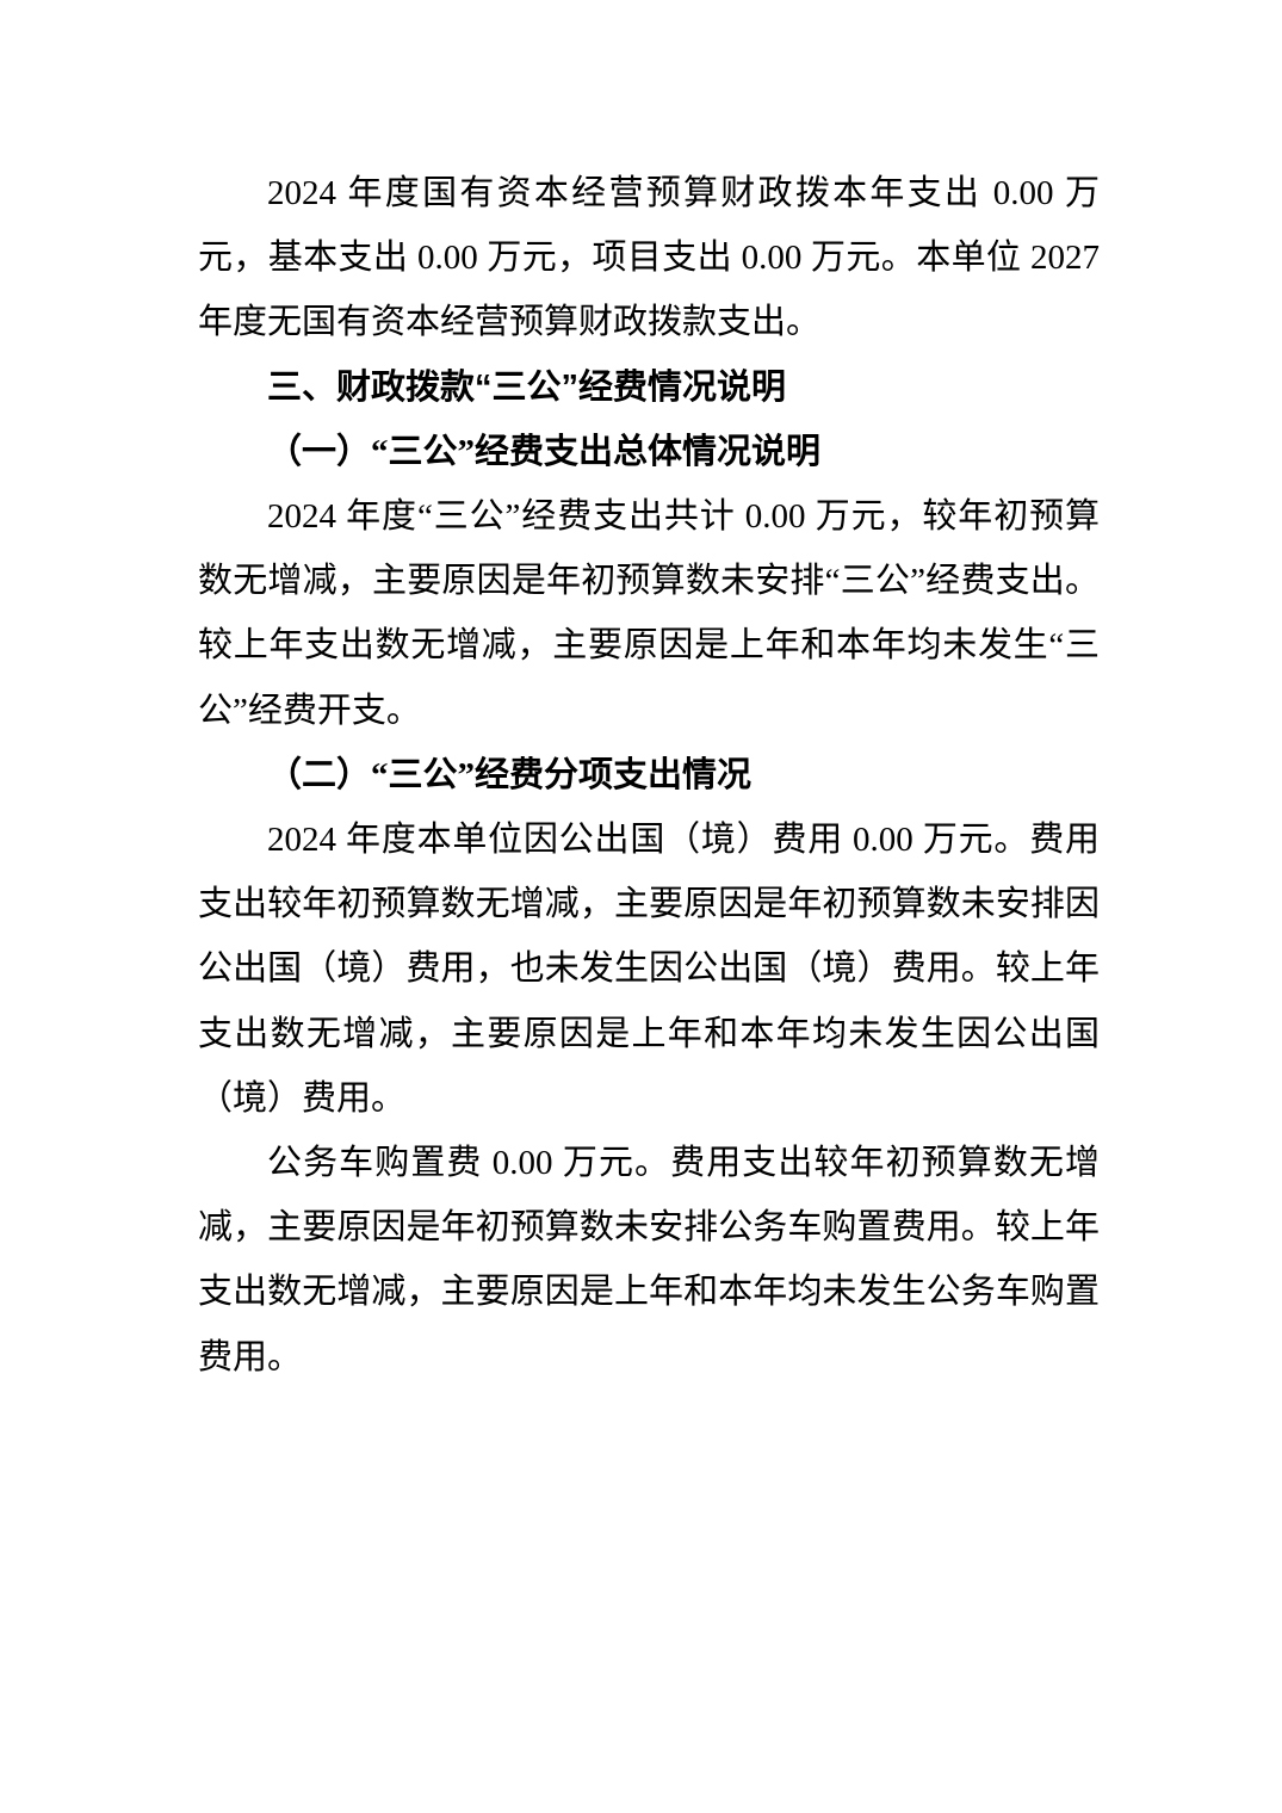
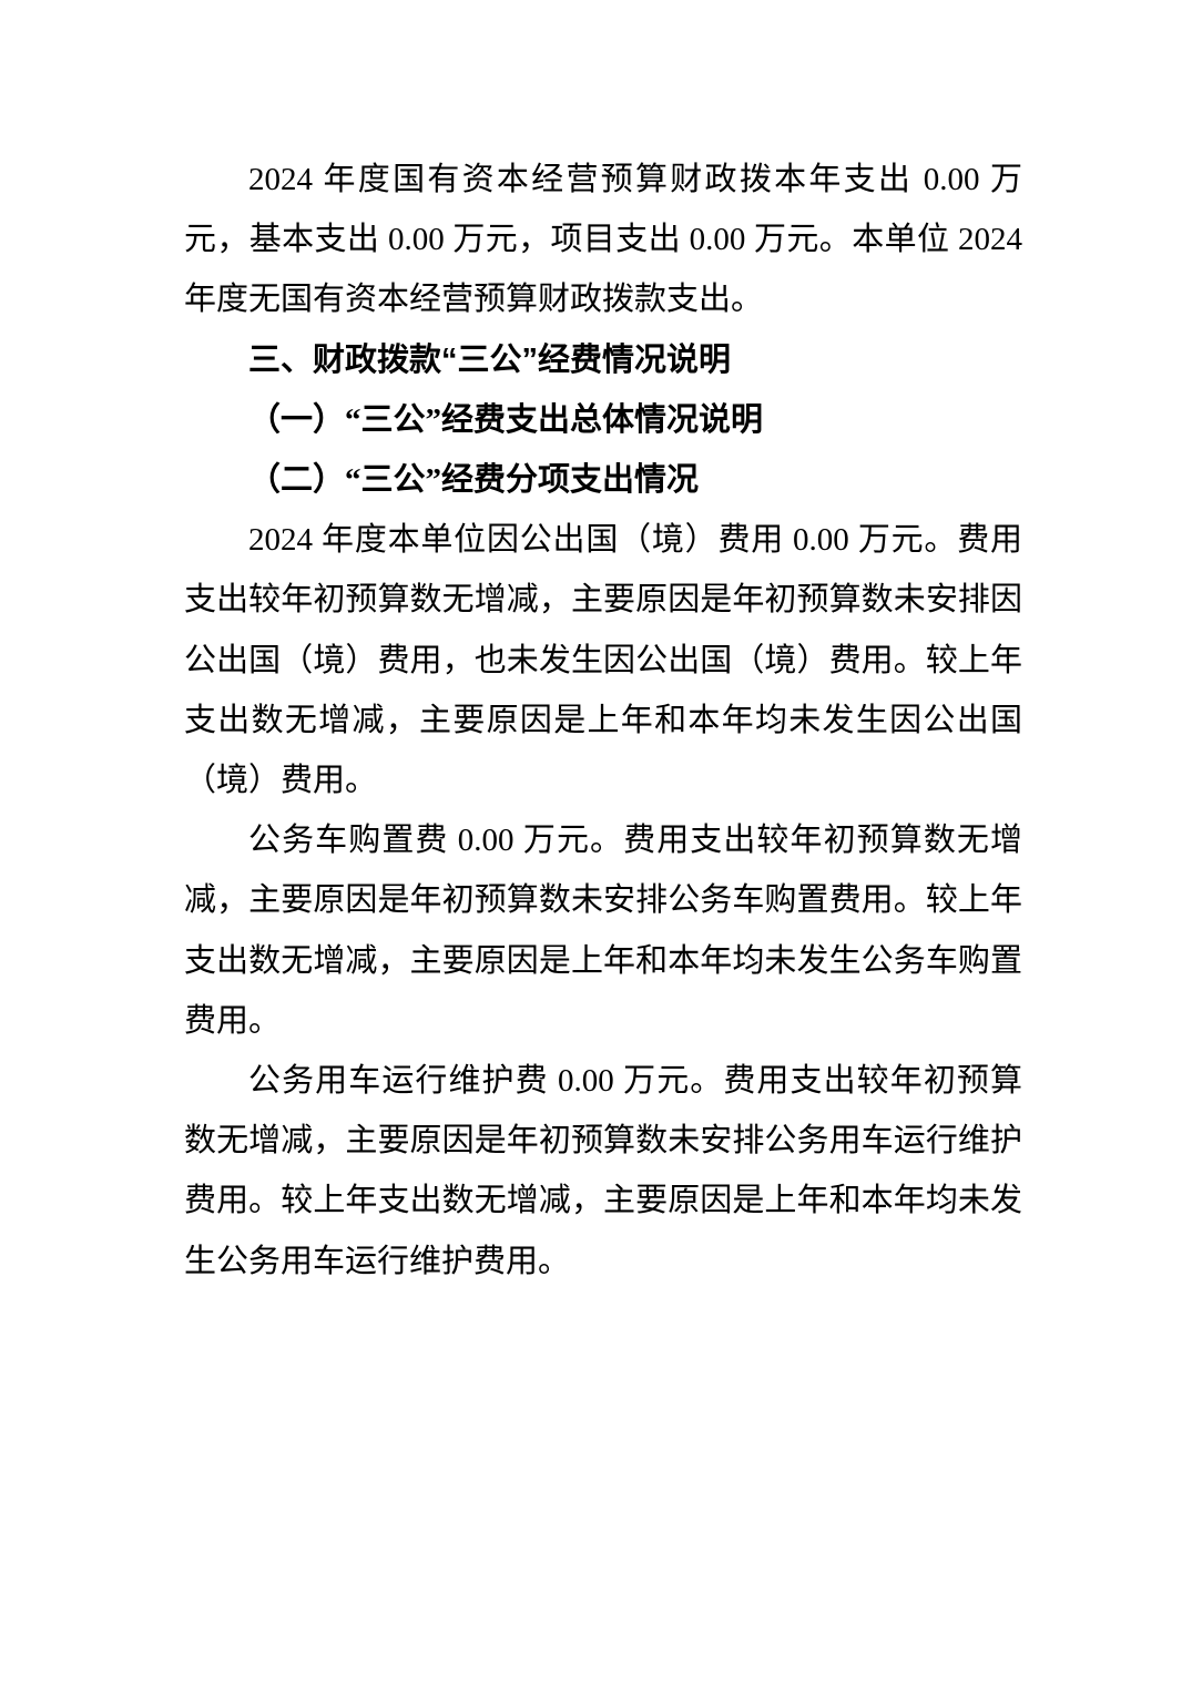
- 2024 年度国有资本经营预算财政拨本年支出 0.00 万元，基本支出 0.00 万元，项目支出 0.00 万元。本单位 2027 年度无国有资本经营预算财政拨款支出。
+ 2024 年度国有资本经营预算财政拨本年支出 0.00 万元，基本支出 0.00 万元，项目支出 0.00 万元。本单位 2024 年度无国有资本经营预算财政拨款支出。
  三、财政拨款“三公”经费情况说明
  （一）“三公”经费支出总体情况说明
- 2024 年度“三公”经费支出共计 0.00 万元，较年初预算数无增减，主要原因是年初预算数未安排“三公”经费支出。较上年支出数无增减，主要原因是上年和本年均未发生“三公”经费开支。
  （二）“三公”经费分项支出情况
  2024 年度本单位因公出国（境）费用 0.00 万元。费用支出较年初预算数无增减，主要原因是年初预算数未安排因公出国（境）费用，也未发生因公出国（境）费用。较上年支出数无增减，主要原因是上年和本年均未发生因公出国（境）费用。
  公务车购置费 0.00 万元。费用支出较年初预算数无增减，主要原因是年初预算数未安排公务车购置费用。较上年支出数无增减，主要原因是上年和本年均未发生公务车购置费用。
+ 公务用车运行维护费 0.00 万元。费用支出较年初预算数无增减，主要原因是年初预算数未安排公务用车运行维护费用。较上年支出数无增减，主要原因是上年和本年均未发生公务用车运行维护费用。
